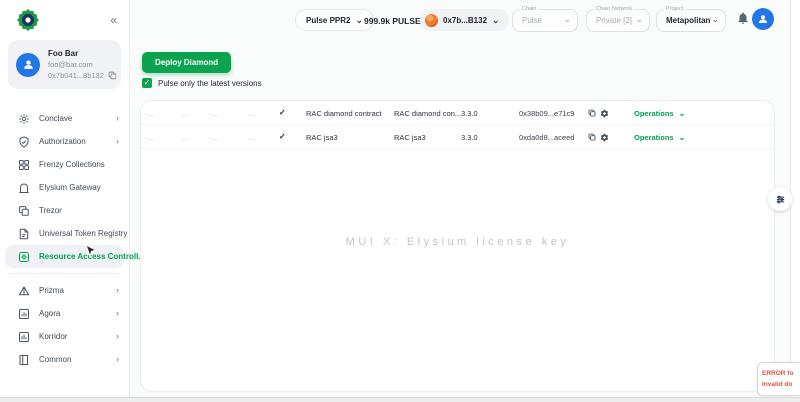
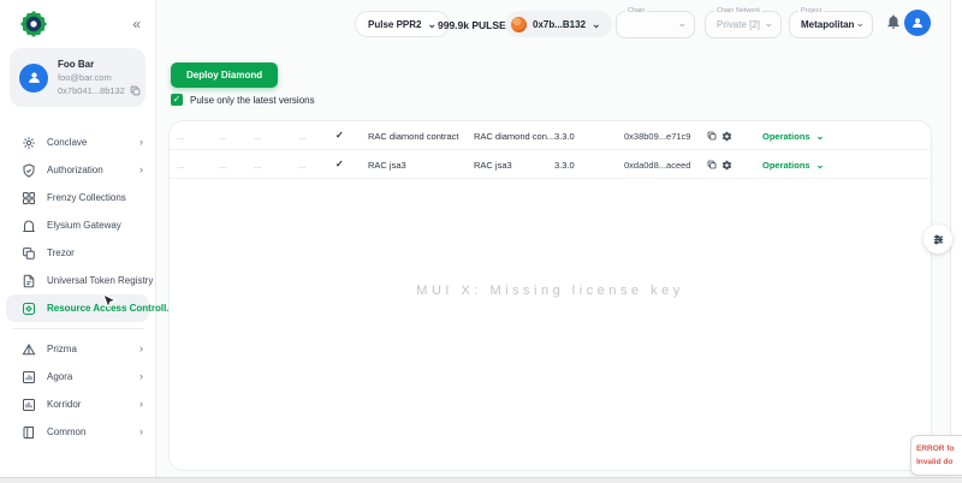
  «
  Foo Bar
  foo@bar.com
  0x7b041...8b132
  Conclave
  ›
  Authorization
  ›
  Frenzy Collections
  Elysium Gateway
  Trezor
  Universal Token Registry
  Resource Acess Controll
  Prizma
  ›
  Agora
  ›
  Korridor
  ›
  Common
  ›
  Pulse PPR2
  ⌄
  999.9k PULSE
  0x7b...B132
  ⌄
- Pulse
  ⌄
  Private [2]
  ⌄
  Metapolitan
  ⌄
  Deploy Diamond
  ✓
  Pulse only the latest versions
  ...
  ...
  ...
  ...
  ✓
  RAC diamond contract
  RAC diamond con...
  3.3.0
  0x38b09...e71c9
  Operations
  ⌄
  ...
  ...
  ...
  ...
  ✓
  RAC jsa3
  RAC jsa3
  3.3.0
  0xda0d8...aceed
  Operations
  ⌄
- MUI X: Elysium license key
+ MUI X: Missing license key
